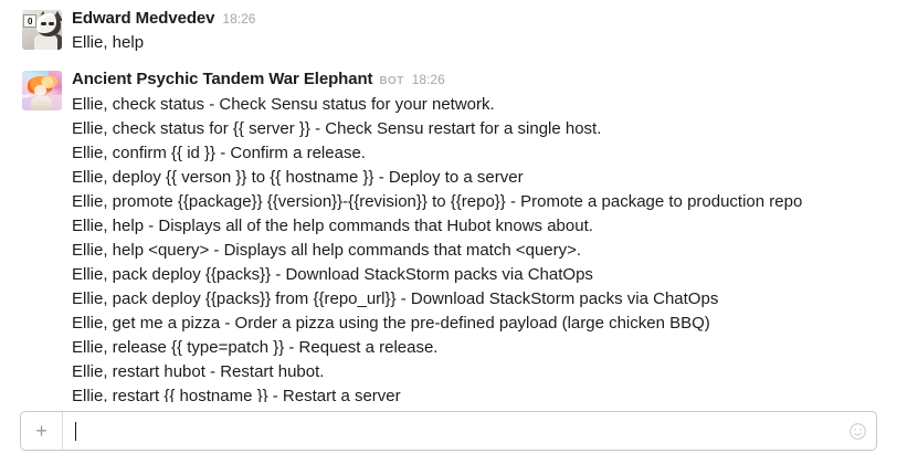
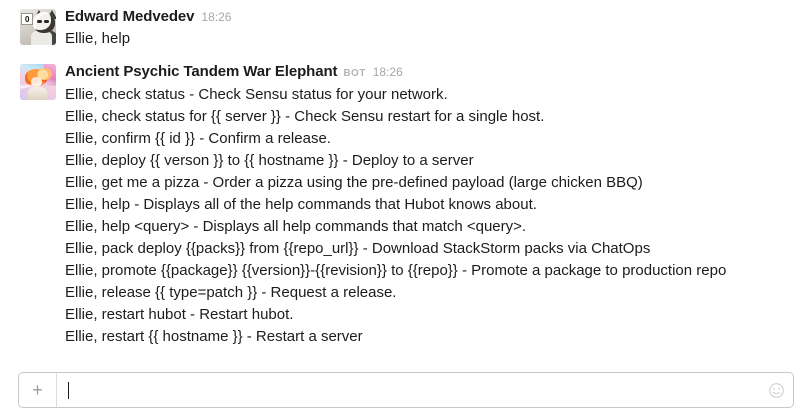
  0
  Edward Medvedev
  18:26
  Ellie, help
  Ancient Psychic Tandem War Elephant
  BOT
  18:26
  Ellie, check status - Check Sensu status for your network.
  Ellie, check status for {{ server }} - Check Sensu restart for a single host.
  Ellie, confirm {{ id }} - Confirm a release.
  Ellie, deploy {{ verson }} to {{ hostname }} - Deploy to a server
- Ellie, promote {{package}} {{version}}-{{revision}} to {{repo}} - Promote a package to production repo
+ Ellie, get me a pizza - Order a pizza using the pre-defined payload (large chicken BBQ)
  Ellie, help - Displays all of the help commands that Hubot knows about.
  Ellie, help <query> - Displays all help commands that match <query>.
- Ellie, pack deploy {{packs}} - Download StackStorm packs via ChatOps
  Ellie, pack deploy {{packs}} from {{repo_url}} - Download StackStorm packs via ChatOps
- Ellie, get me a pizza - Order a pizza using the pre-defined payload (large chicken BBQ)
+ Ellie, promote {{package}} {{version}}-{{revision}} to {{repo}} - Promote a package to production repo
  Ellie, release {{ type=patch }} - Request a release.
  Ellie, restart hubot - Restart hubot.
  Ellie, restart {{ hostname }} - Restart a server
  +
